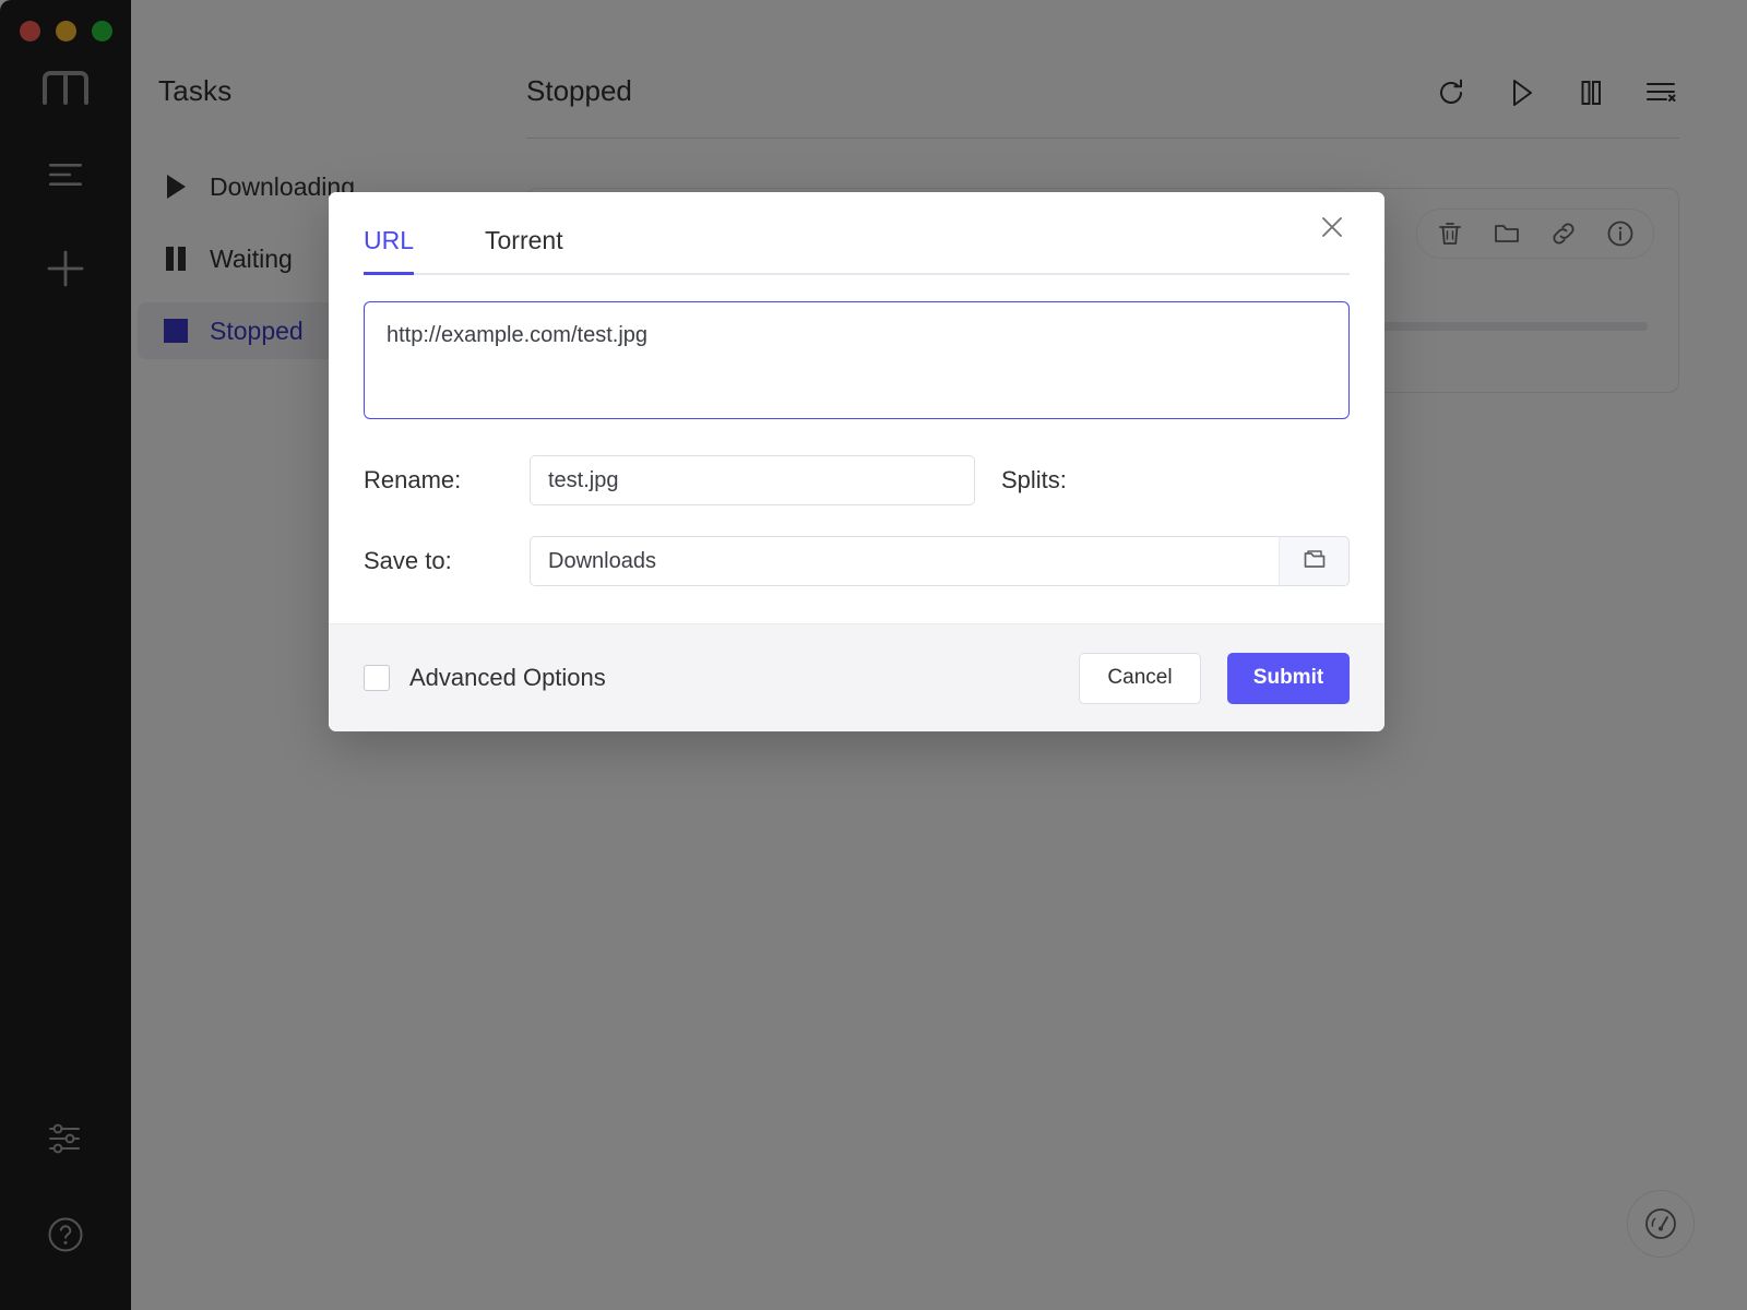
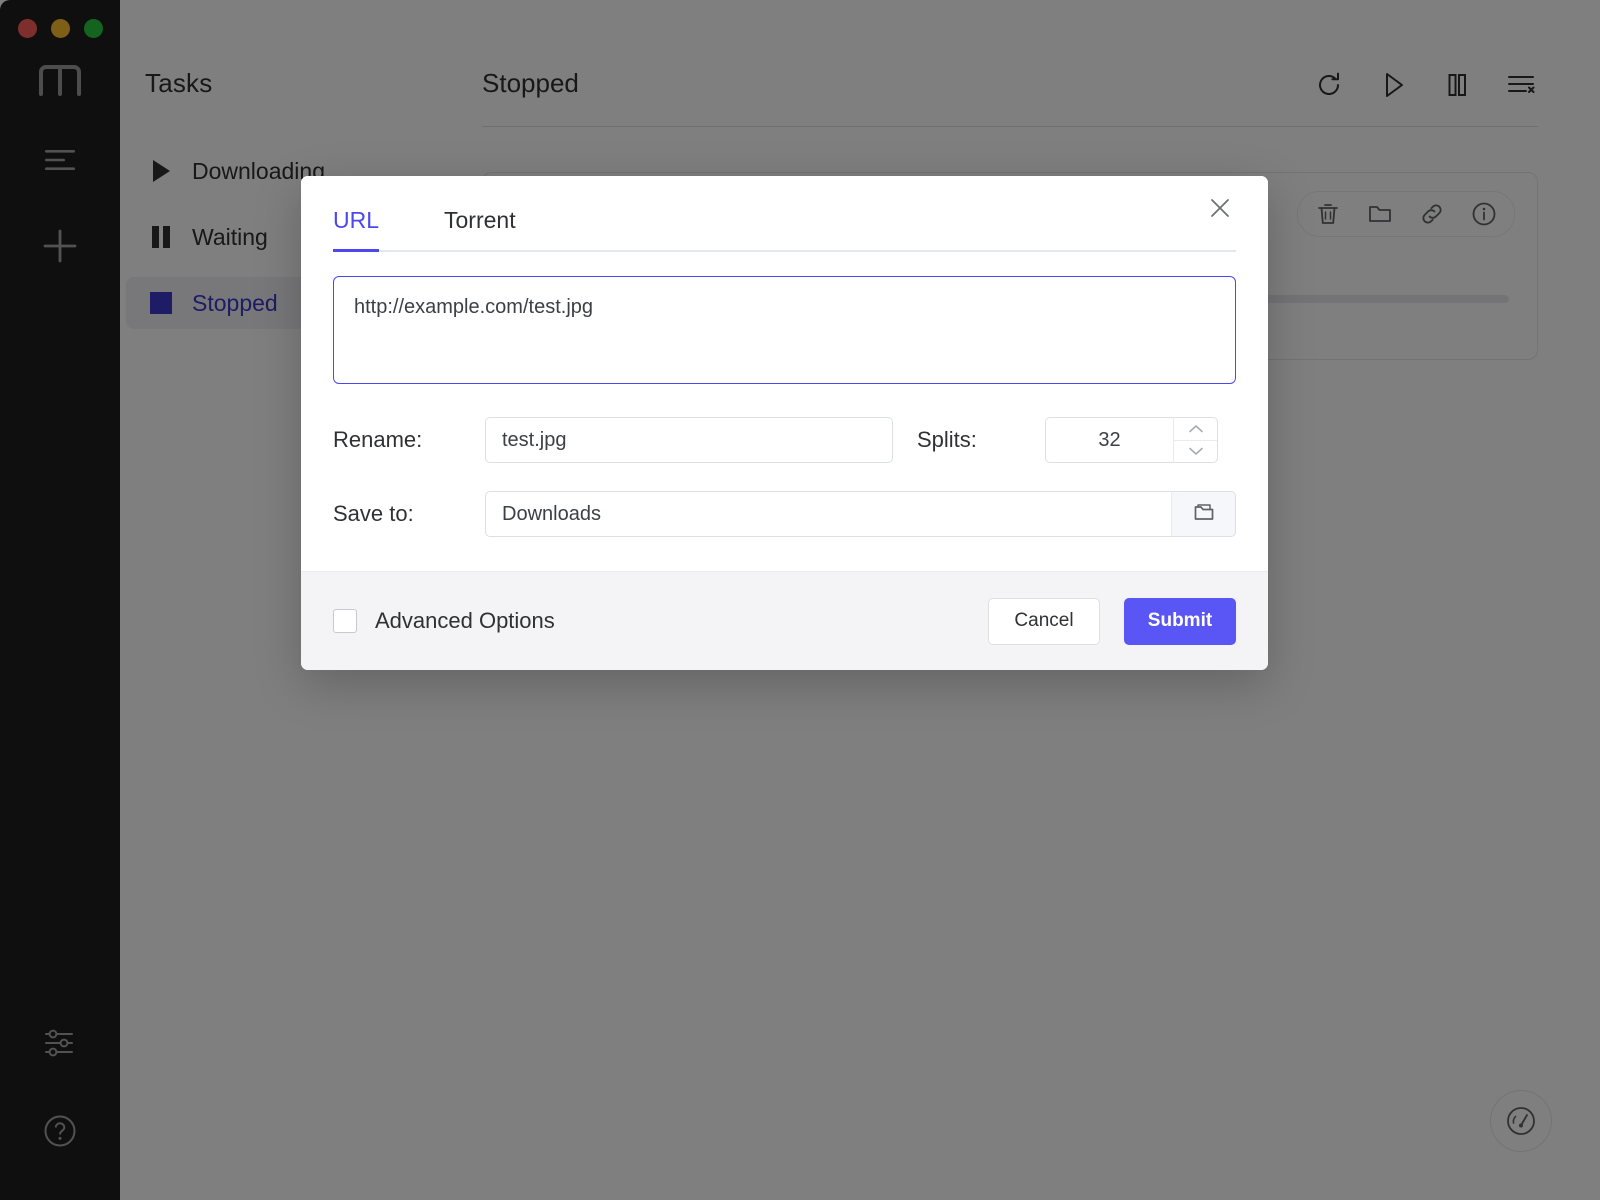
  Tasks
  Downloading
  Waiting
  Stopped
  Stopped
  URL
  Torrent
  http://example.com/test.jpg
  Rename:
  test.jpg
  Splits:
+ 32
  Save to:
  Downloads
  Advanced Options
  Cancel
  Submit
